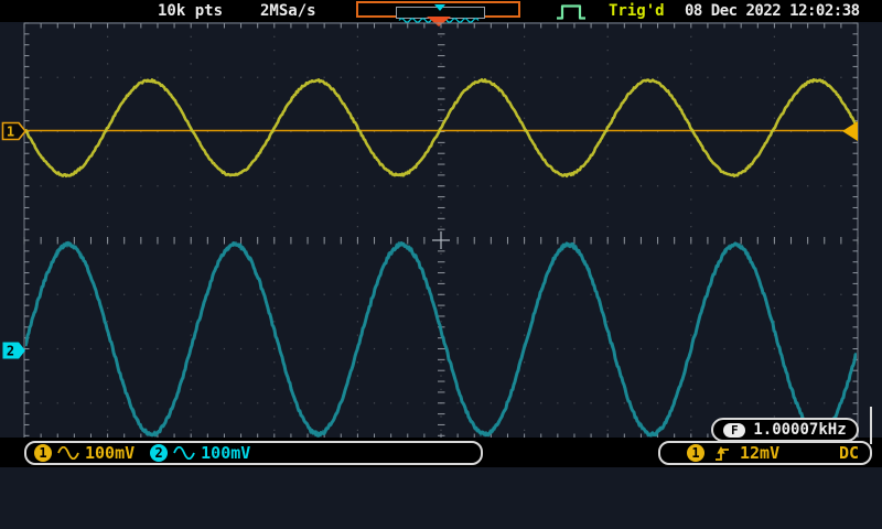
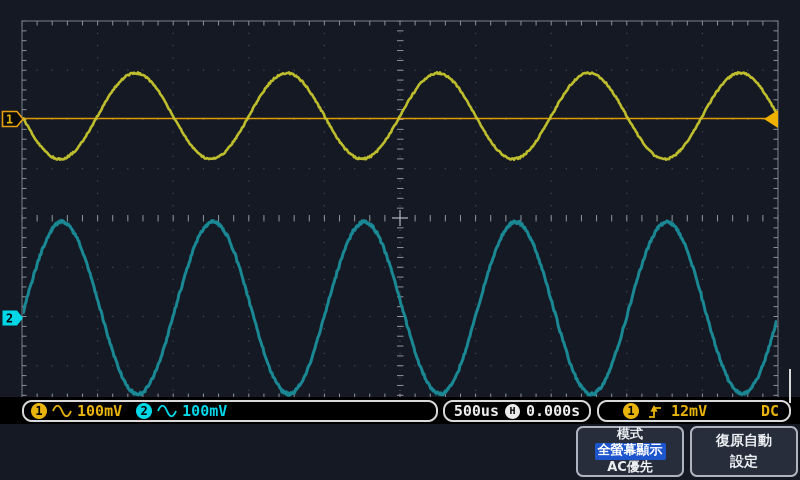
  1
  2
- 10k pts
- 2MSa/s
- Trig'd
- 08 Dec 2022 12:02:38
- F
- 1.00007kHz
  1
  100mV
  2
  100mV
+ 500us
+ H
+ 0.000s
  1
  12mV
  DC
+ 模式
+ 全螢幕顯示
+ AC優先
+ 復原自動
+ 設定
